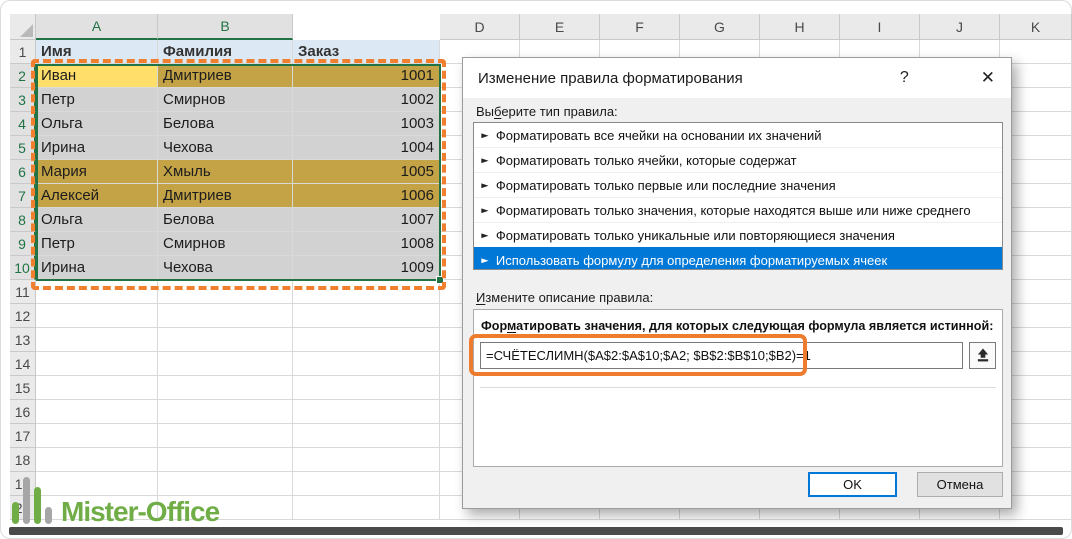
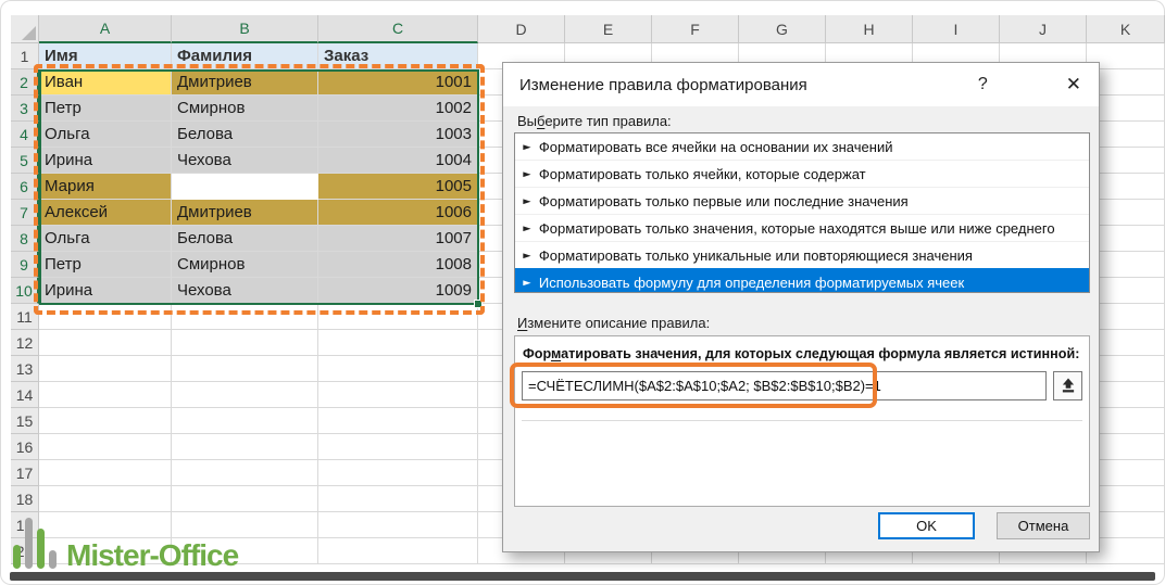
  A
  B
+ C
  D
  E
  F
  G
  H
  I
  J
  K
  1
  2
  3
  4
  5
  6
  7
  8
  9
  10
  11
  12
  13
  14
  15
  16
  17
  18
  Имя
  Фамилия
  Заказ
  Иван
  Дмитриев
  1001
  Петр
  Смирнов
  1002
  Ольга
  Белова
  1003
  Ирина
  Чехова
  1004
  Мария
- Хмыль
  1005
  Алексей
  Дмитриев
  1006
  Ольга
  Белова
  1007
  Петр
  Смирнов
  1008
  Ирина
  Чехова
  1009
  Mister-Office
  Изменение правила форматирования
  ?
  ✕
  Выберите тип правила:
  ►
  Форматировать все ячейки на основании их значений
  ►
  Форматировать только ячейки, которые содержат
  ►
  Форматировать только первые или последние значения
  ►
  Форматировать только значения, которые находятся выше или ниже среднего
  ►
  Форматировать только уникальные или повторяющиеся значения
  ►
  Использовать формулу для определения форматируемых ячеек
  Измените описание правила:
  Форматировать значения, для которых следующая формула является истинной:
  =СЧЁТЕСЛИМН($A$2:$A$10;$A2; $B$2:$B$10;$B2)=1
  OK
  Отмена
